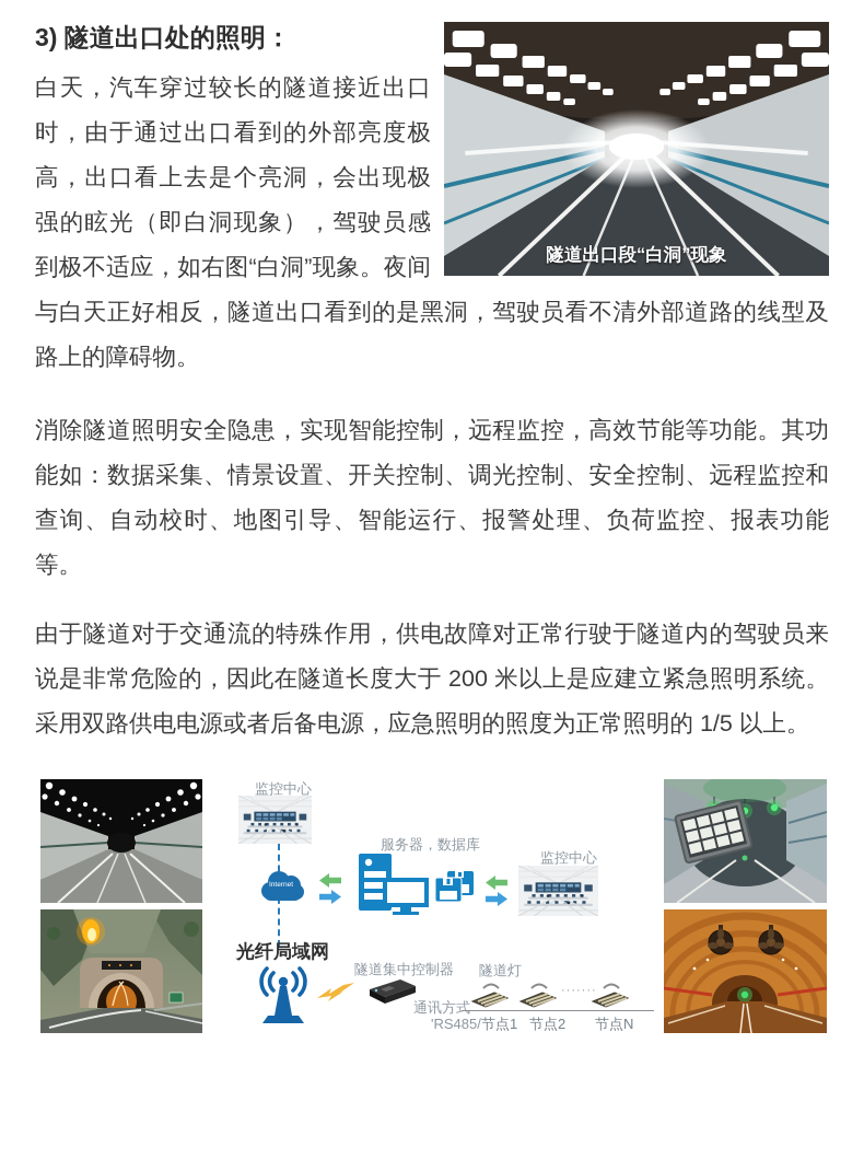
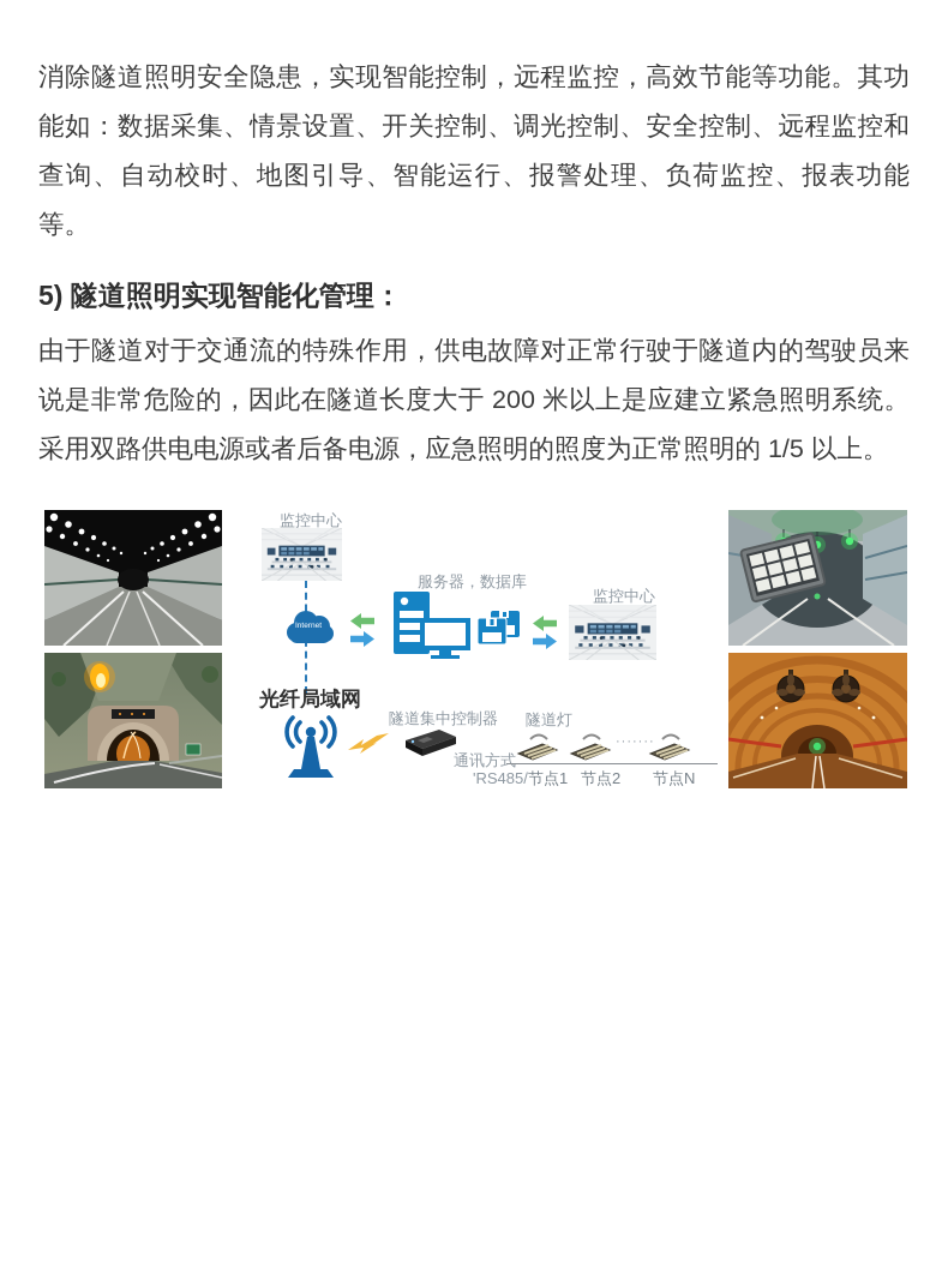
- 隧道出口段“白洞”现象
- 3) 隧道出口处的照明：
- 白天，汽车穿过较长的隧道接近出口时，由于通过出口看到的外部亮度极高，出口看上去是个亮洞，会出现极强的眩光（即白洞现象），驾驶员感到极不适应，如右图“白洞”现象。夜间与白天正好相反，隧道出口看到的是黑洞，驾驶员看不清外部道路的线型及路上的障碍物。
  消除隧道照明安全隐患，实现智能控制，远程监控，高效节能等功能。其功能如：数据采集、情景设置、开关控制、调光控制、安全控制、远程监控和查询、自动校时、地图引导、智能运行、报警处理、负荷监控、报表功能等。
+ 5) 隧道照明实现智能化管理：
  由于隧道对于交通流的特殊作用，供电故障对正常行驶于隧道内的驾驶员来说是非常危险的，因此在隧道长度大于 200 米以上是应建立紧急照明系统。采用双路供电电源或者后备电源，应急照明的照度为正常照明的 1/5 以上。
  监控中心
  服务器，数据库
  监控中心
  光纤局域网
  隧道集中控制器
  通讯方式
  'RS485/
  隧道灯
  ·······
  节点1
  节点2
  节点N
